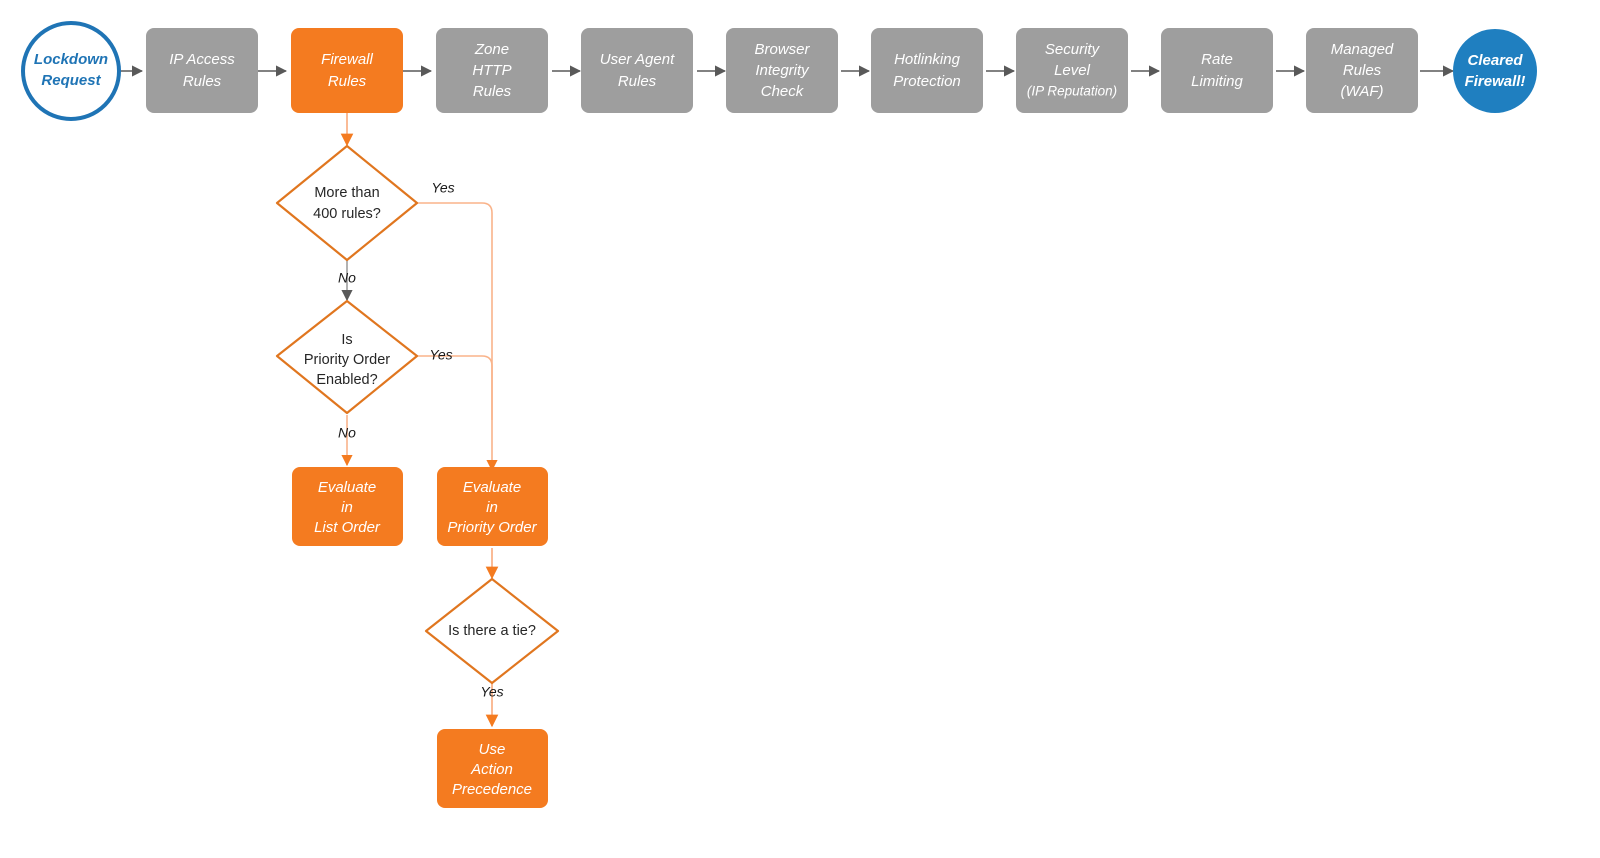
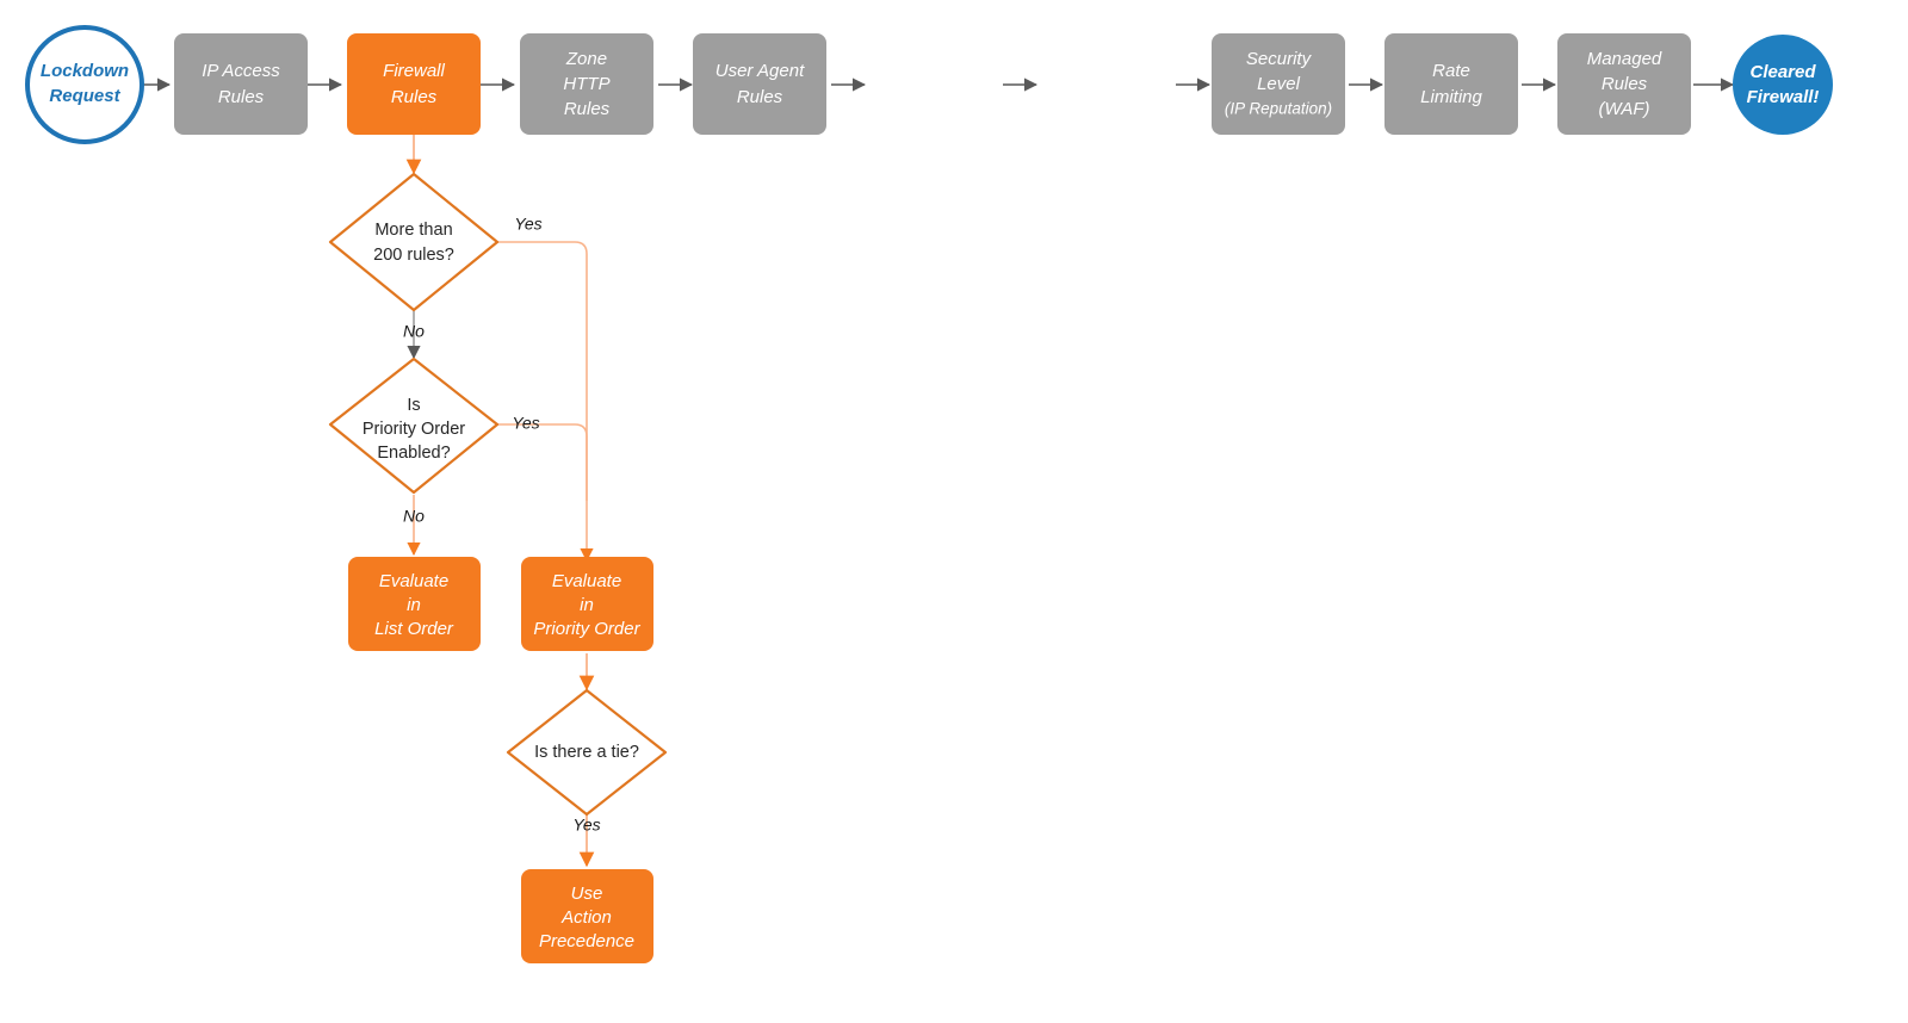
  Lockdown
  Request
  IP Access
  Rules
  Firewall
  Rules
  Zone
  HTTP
  Rules
  User Agent
  Rules
- Browser
- Integrity
- Check
- Hotlinking
- Protection
  Security
  Level
  (IP Reputation)
  Rate
  Limiting
  Managed
  Rules
  (WAF)
  Cleared
  Firewall!
  More than
- 400 rules?
+ 200 rules?
  Is
  Priority Order
  Enabled?
  Evaluate
  in
  List Order
  Evaluate
  in
  Priority Order
  Is there a tie?
  Use
  Action
  Precedence
  Yes
  No
  Yes
  No
  Yes
